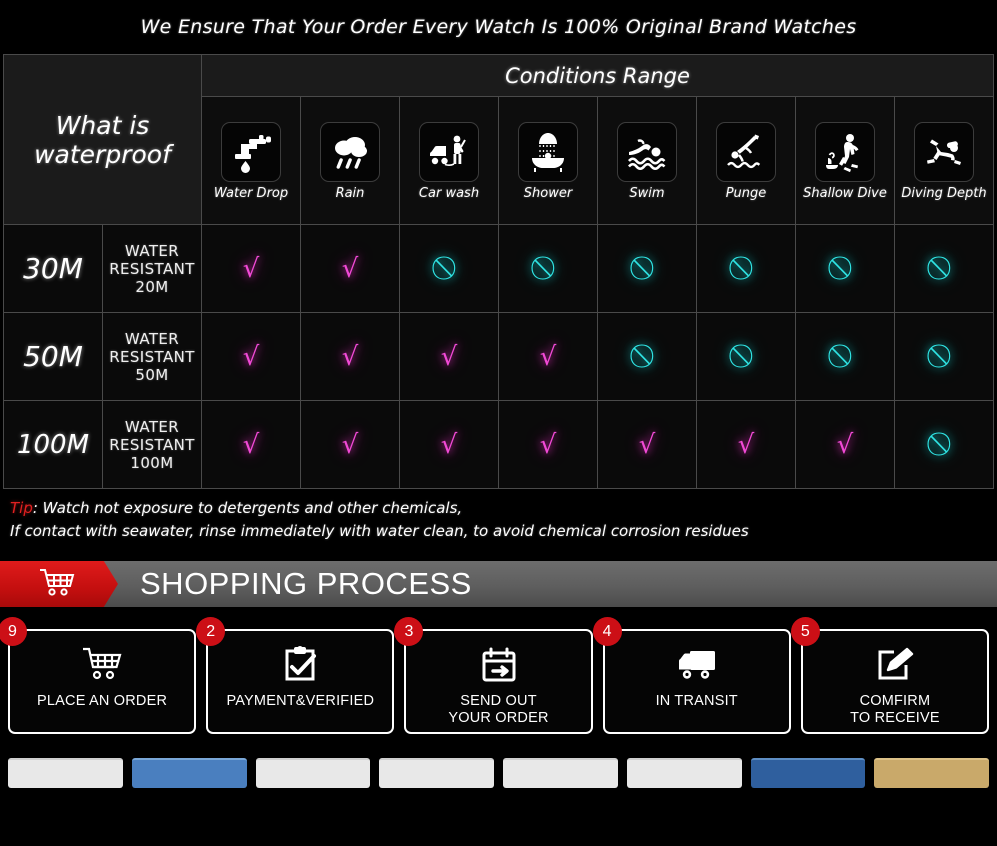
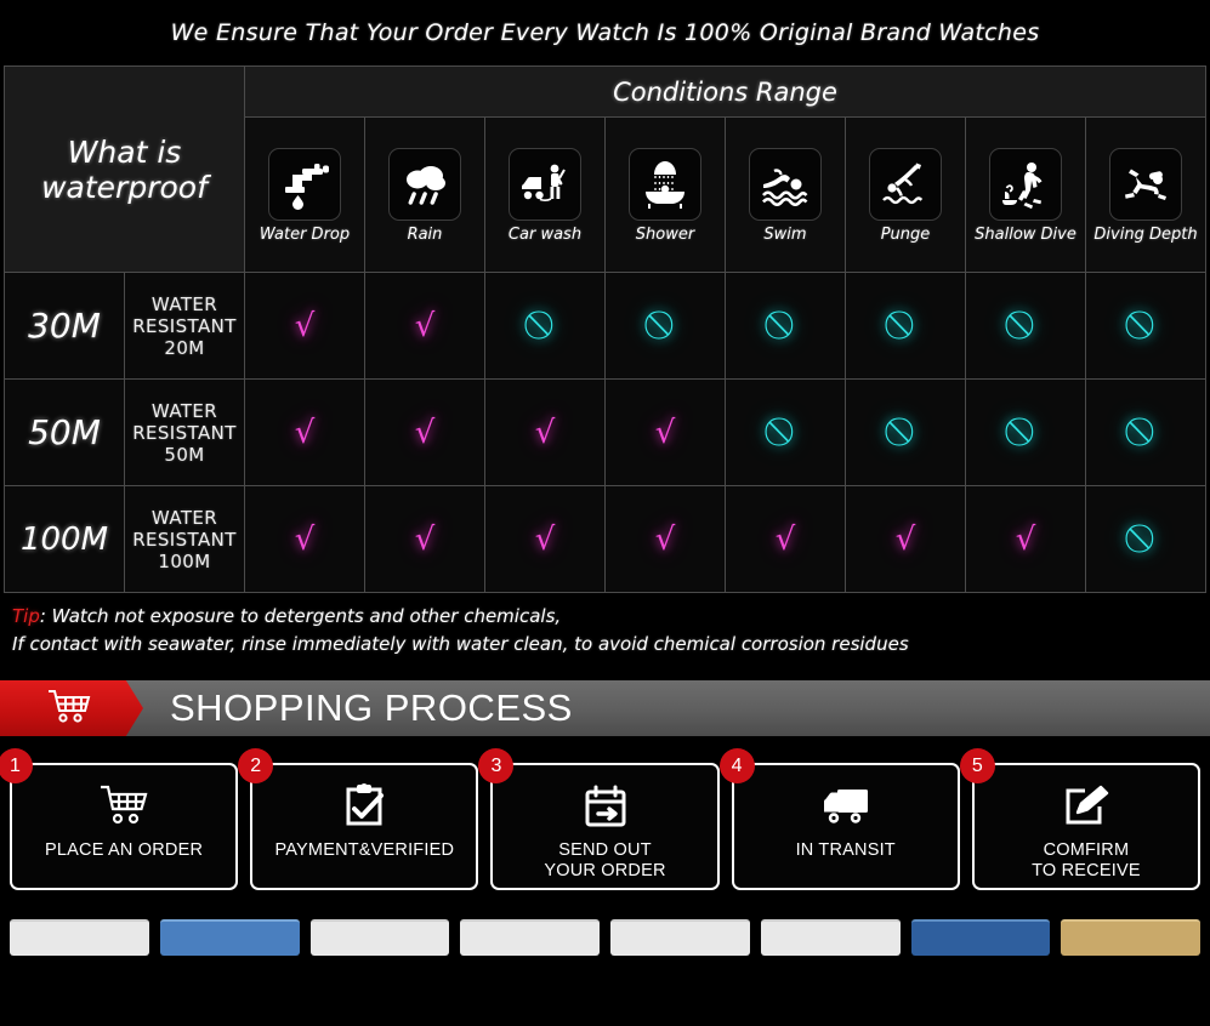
  We Ensure That Your Order Every Watch Is 100% Original Brand Watches
  What is waterproof	Conditions Range
  Water Drop	Rain	Car wash	Shower	Swim	Punge	Shallow Dive	Diving Depth
  30M	WATER RESISTANT 20M	√	√
  50M	WATER RESISTANT 50M	√	√	√	√
  100M	WATER RESISTANT 100M	√	√	√	√	√	√	√
  Tip: Watch not exposure to detergents and other chemicals,
  If contact with seawater, rinse immediately with water clean, to avoid chemical corrosion residues
  SHOPPING PROCESS
- 9
+ 1
  PLACE AN ORDER
  2
  PAYMENT&VERIFIED
  3
  SEND OUT
  YOUR ORDER
  4
  IN TRANSIT
  5
  COMFIRM
  TO RECEIVE
